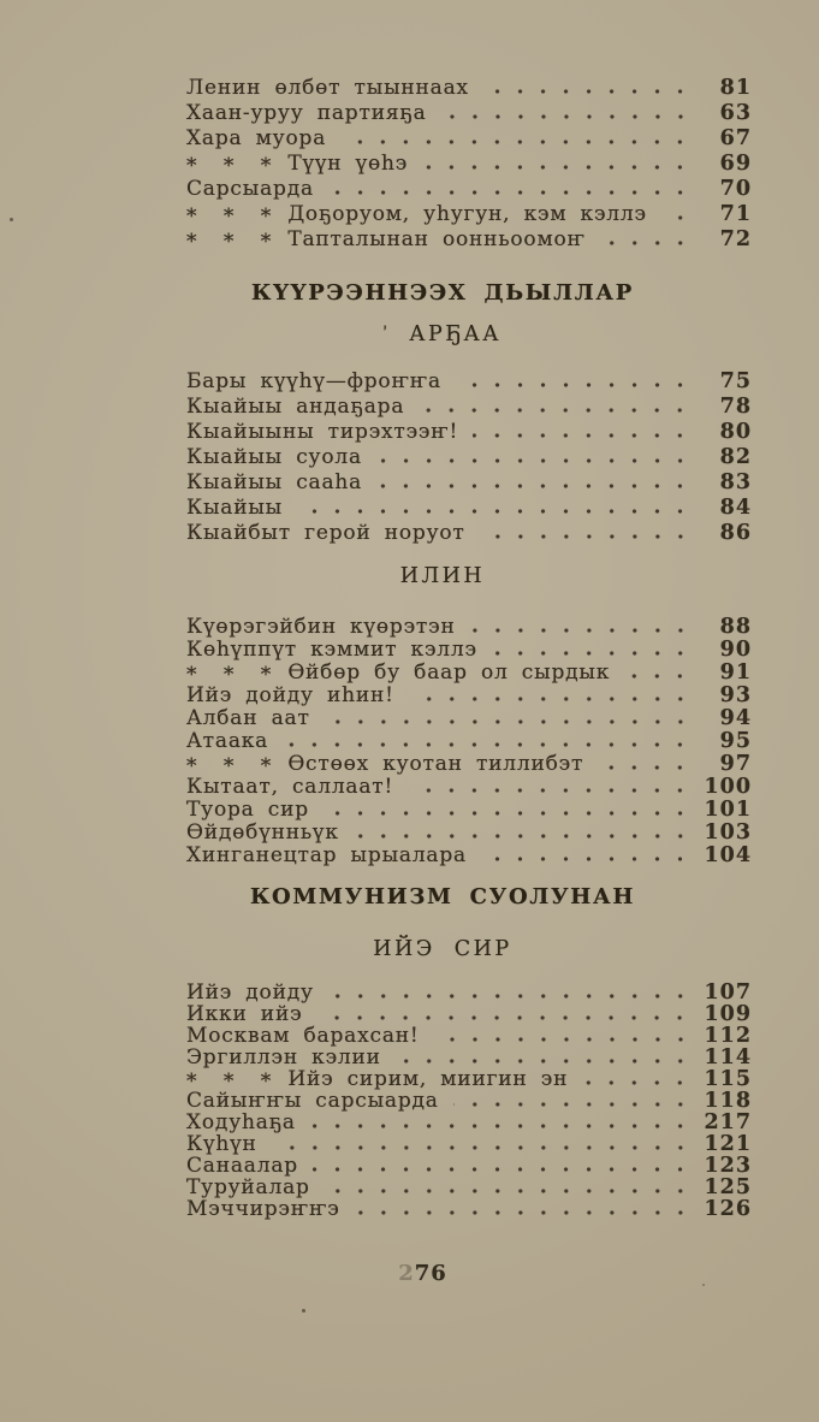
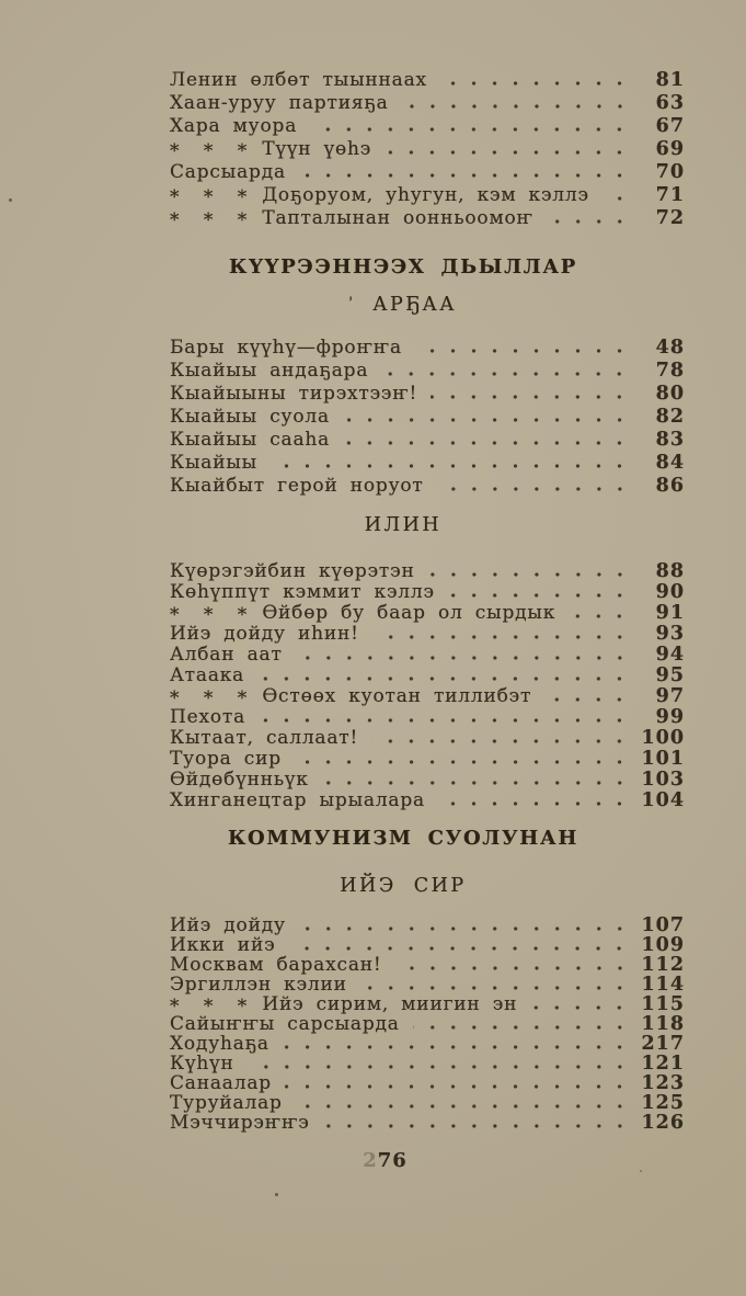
  Ленин өлбөт тыыннаах
  81
  Хаан-уруу партияҕа
  63
  Хара муора
  67
  * * *
  Түүн үөһэ
  69
  Сарсыарда
  70
  * * *
  Доҕоруом, уһугун, кэм кэллэ
  71
  * * *
  Тапталынан оонньоомоҥ
  72
  КҮҮРЭЭННЭЭХ ДЬЫЛЛАР
  Бары күүһү—фроҥҥа
- 75
+ 48
  Кыайыы андаҕара
  78
  Кыайыыны тирэхтээҥ!
  80
  Кыайыы суола
  82
  Кыайыы сааһа
  83
  Кыайыы
  84
  Кыайбыт герой норуот
  86
  ИЛИН
  Күөрэгэйбин күөрэтэн
  88
  Көһүппүт кэммит кэллэ
  90
  * * *
  Өйбөр бу баар ол сырдык
  91
  Ийэ дойду иһин!
  93
  Албан аат
  94
  Атаака
  95
  * * *
  Өстөөх куотан тиллибэт
  97
+ Пехота
+ 99
  Кытаат, саллаат!
  100
  Туора сир
  101
  Өйдөбүнньүк
  103
  Хинганецтар ырыалара
  104
  КОММУНИЗМ СУОЛУНАН
  ИЙЭ СИР
  Ийэ дойду
  107
  Икки ийэ
  109
  Москвам барахсан!
  112
  Эргиллэн кэлии
  114
  * * *
  Ийэ сирим, миигин эн
  115
  Сайыҥҥы сарсыарда
  118
  Ходуһаҕа
  217
  Күһүн
  121
  Санаалар
  123
  Туруйалар
  125
  Мэччирэҥҥэ
  126
  276
